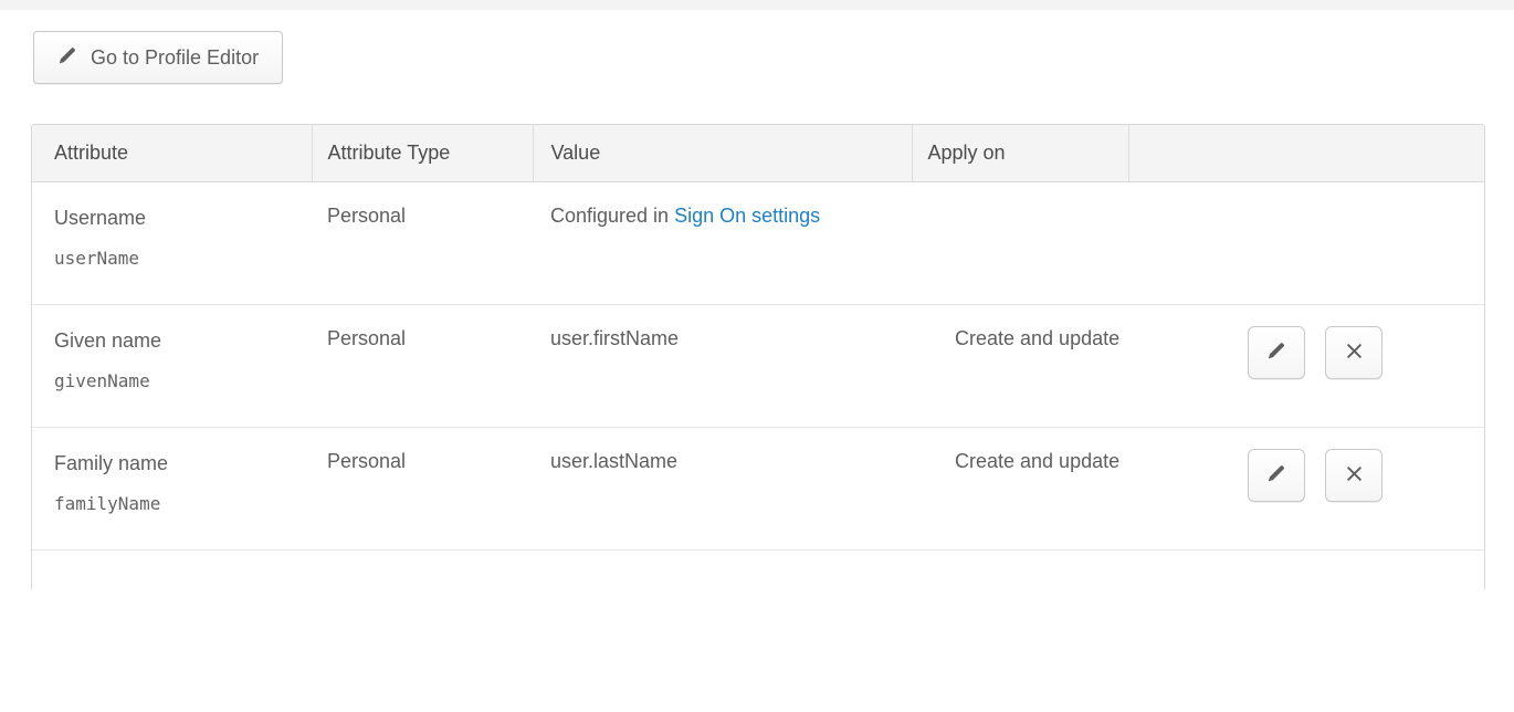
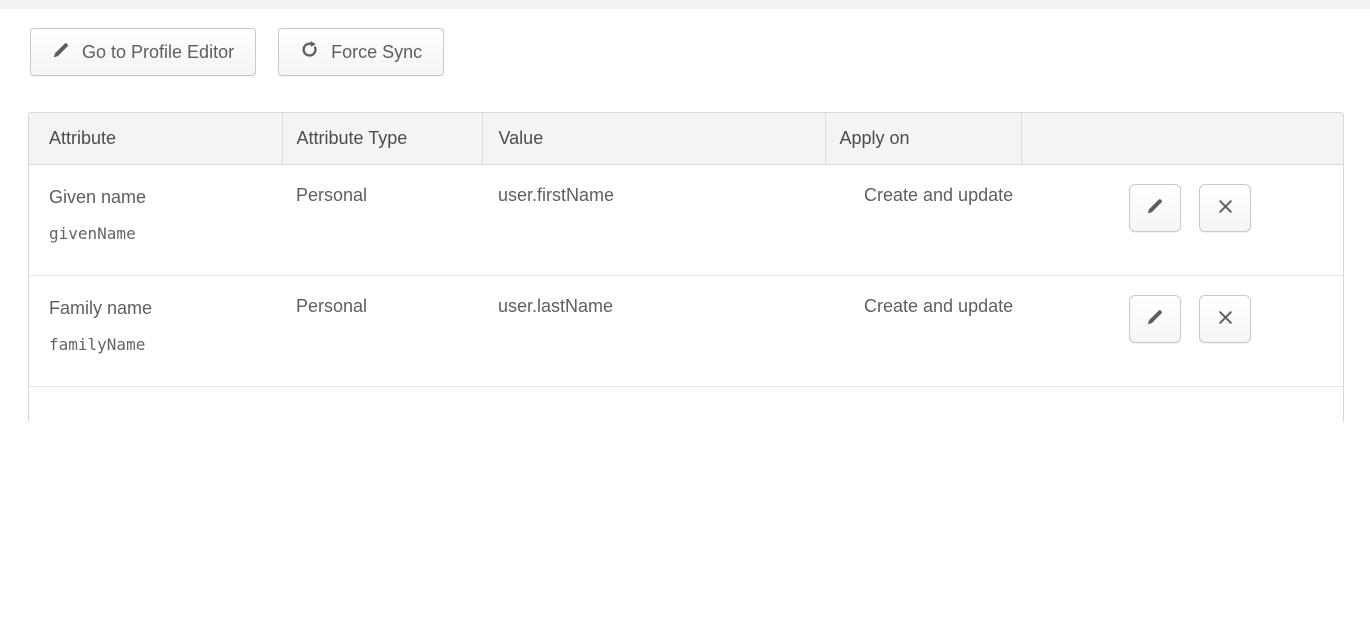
  Go to Profile Editor
+ Force Sync
  Attribute	Attribute Type	Value	Apply on
- Username userName	Personal	Configured in Sign On settings
  Given name givenName	Personal	user.firstName	Create and update
  Family name familyName	Personal	user.lastName	Create and update
